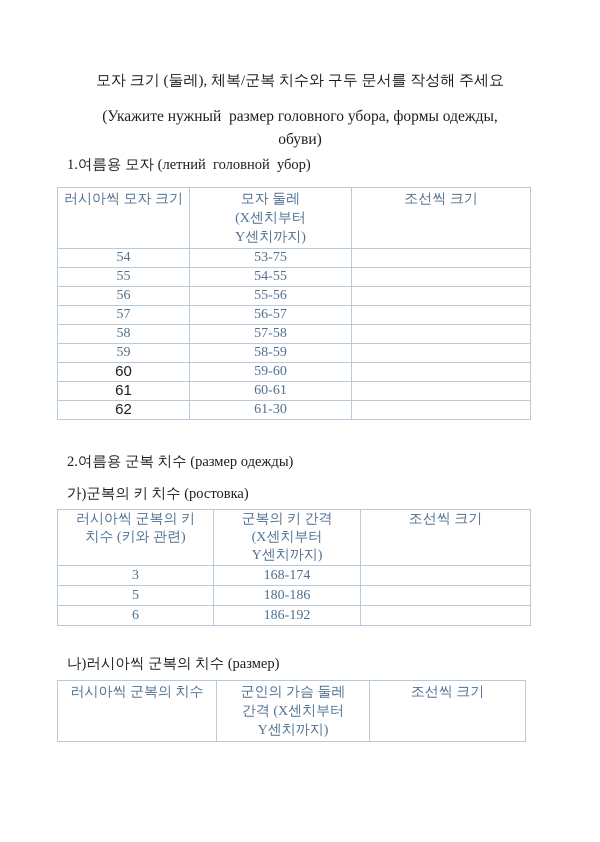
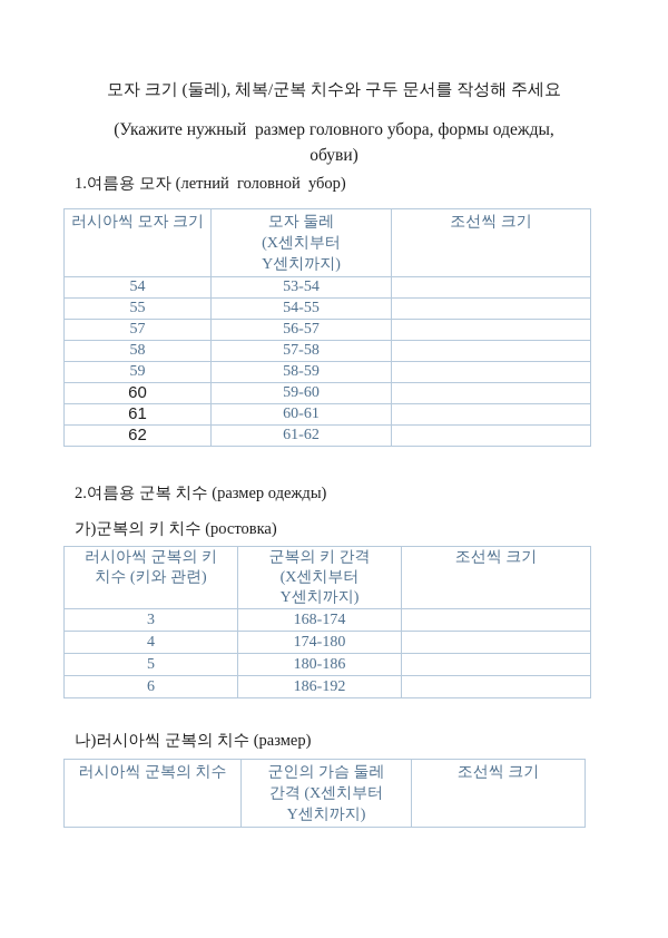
  모자 크기 (둘레), 체복/군복 치수와 구두 문서를 작성해 주세요
  (Укажите нужный размер головного убора, формы одежды,
  обуви)
  1.여름용 모자 (летний головной убор)
  러시아씩 모자 크기	모자 둘레 (X센치부터 Y센치까지)	조선씩 크기
- 54	53-75
+ 54	53-54
  55	54-55
- 56	55-56
  57	56-57
  58	57-58
  59	58-59
  60	59-60
  61	60-61
- 62	61-30
+ 62	61-62
  2.여름용 군복 치수 (размер одежды)
  가)군복의 키 치수 (ростовка)
  러시아씩 군복의 키 치수 (키와 관련)	군복의 키 간격 (X센치부터 Y센치까지)	조선씩 크기
  3	168-174
+ 4	174-180
  5	180-186
  6	186-192
  나)러시아씩 군복의 치수 (размер)
  러시아씩 군복의 치수	군인의 가슴 둘레 간격 (X센치부터 Y센치까지)	조선씩 크기
